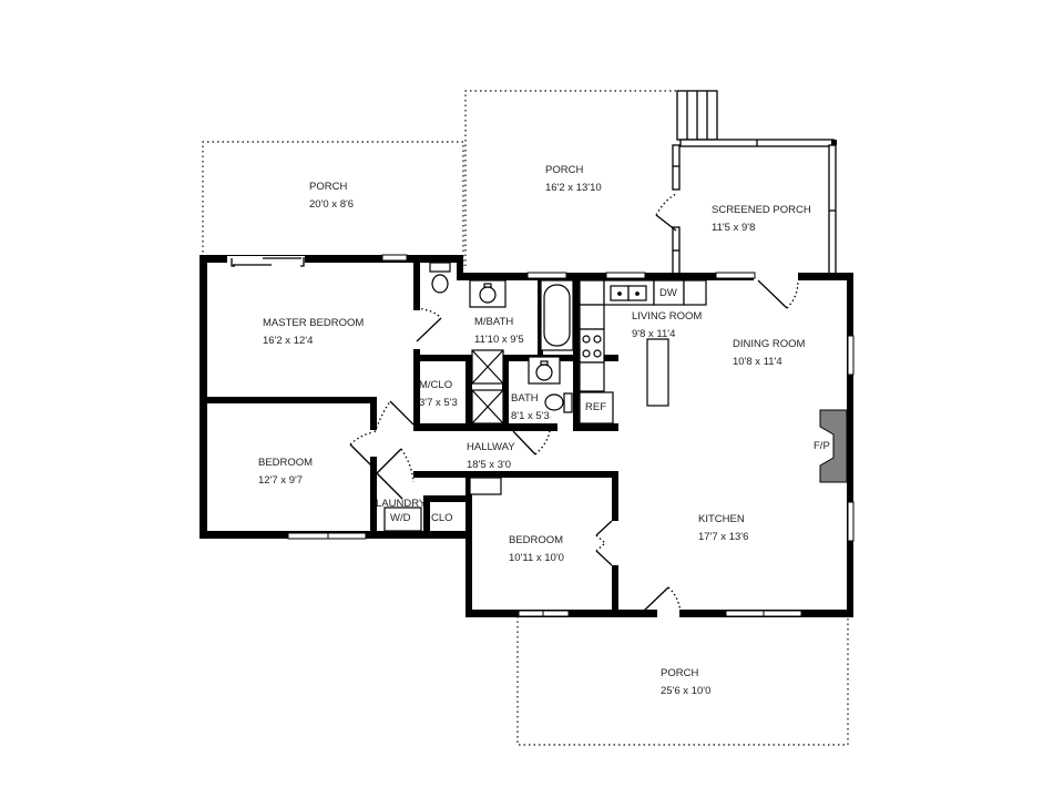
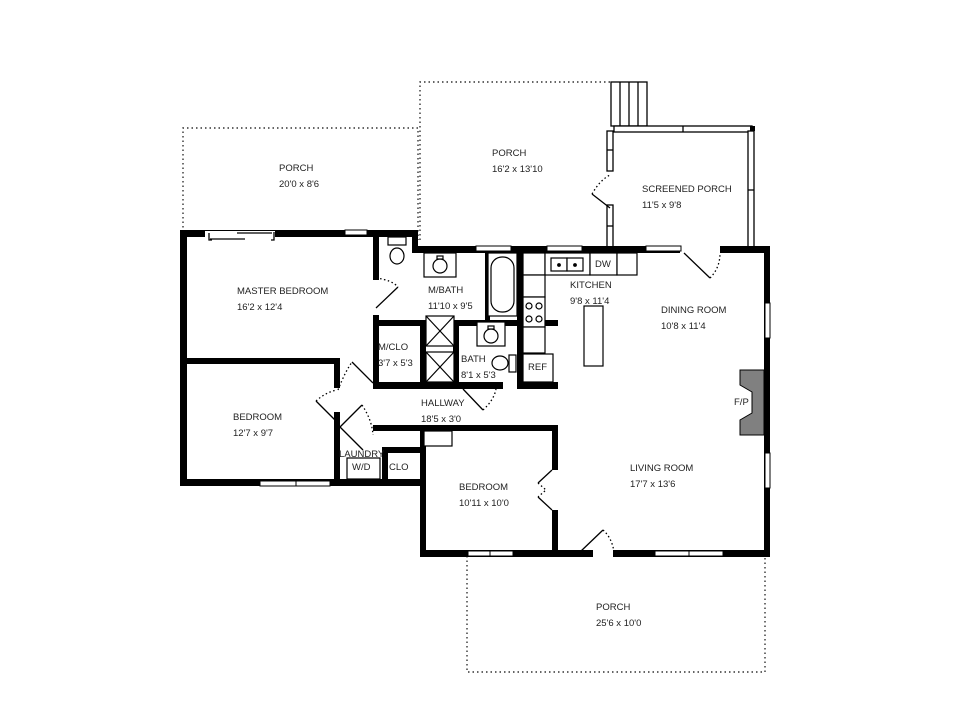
  PORCH
  20'0 x 8'6
  PORCH
  16'2 x 13'10
  SCREENED PORCH
  11'5 x 9'8
  MASTER BEDROOM
  16'2 x 12'4
  M/BATH
  11'10 x 9'5
- LIVING ROOM
+ KITCHEN
  9'8 x 11'4
  DINING ROOM
  10'8 x 11'4
  M/CLO
  3'7 x 5'3
  BATH
  8'1 x 5'3
  HALLWAY
  18'5 x 3'0
  BEDROOM
  12'7 x 9'7
  BEDROOM
  10'11 x 10'0
- KITCHEN
+ LIVING ROOM
  17'7 x 13'6
  PORCH
  25'6 x 10'0
  DW
  REF
  F/P
  LAUNDRY
  W/D
  CLO
